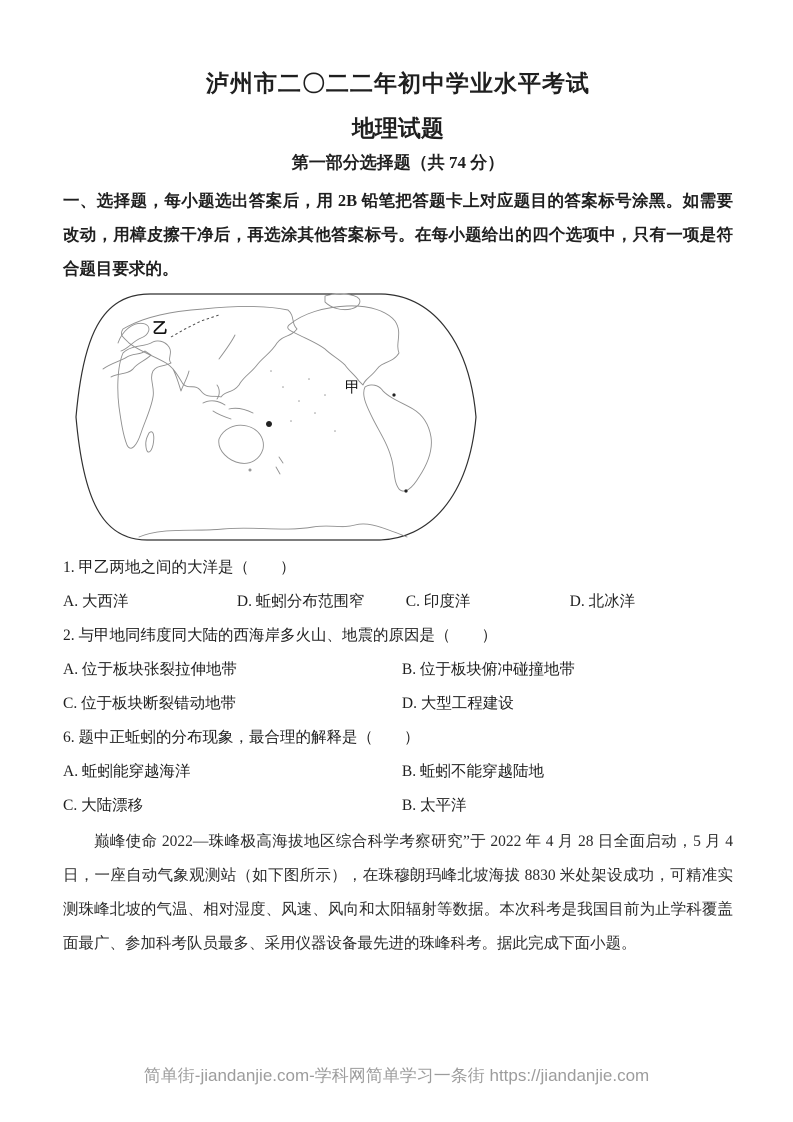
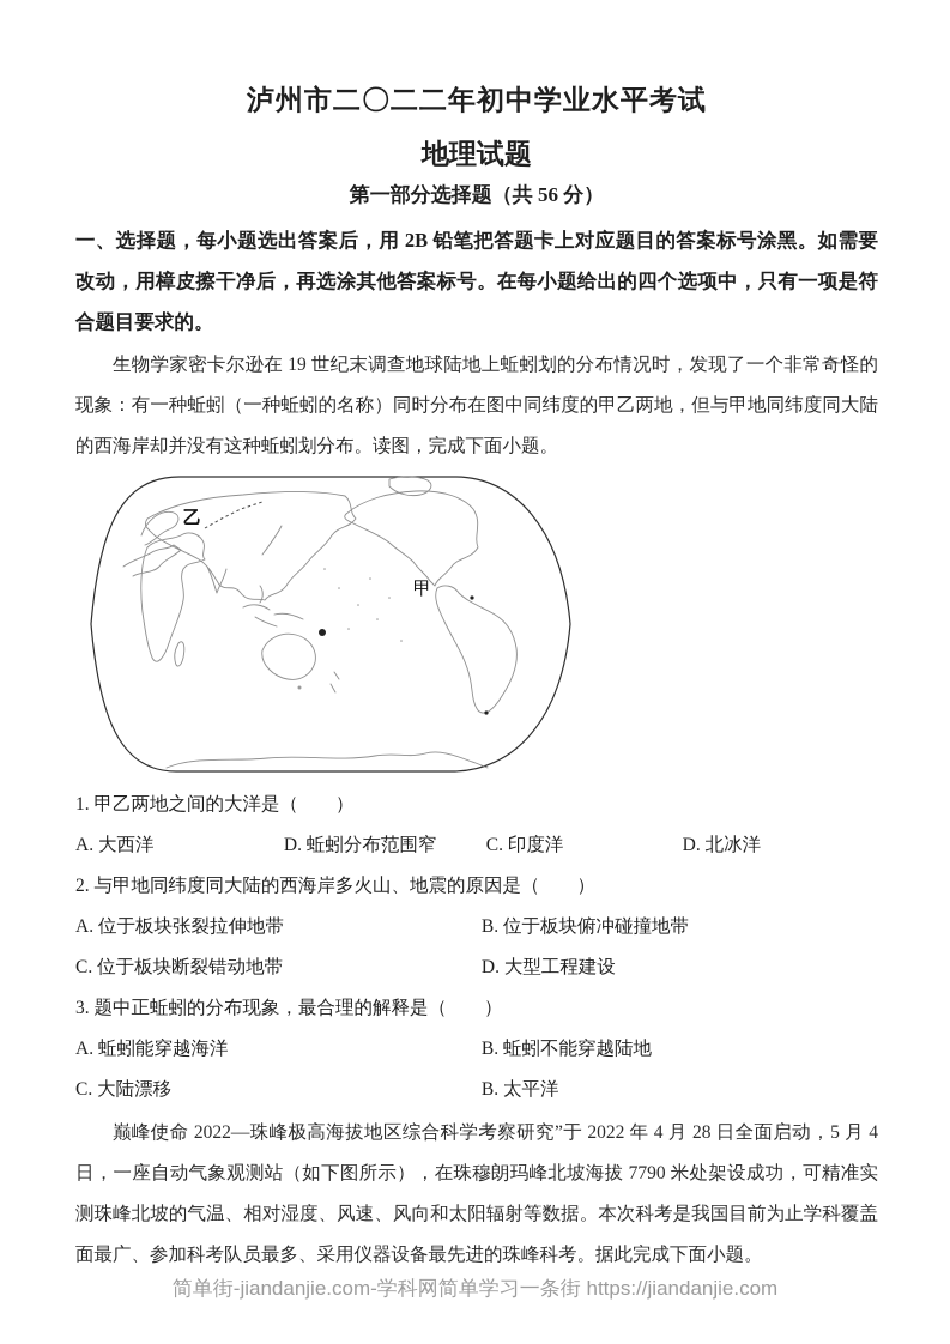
  泸州市二〇二二年初中学业水平考试
  地理试题
- 第一部分选择题（共 74 分）
+ 第一部分选择题（共 56 分）
  一、选择题，每小题选出答案后，用 2B 铅笔把答题卡上对应题目的答案标号涂黑。如需要改动，用樟皮擦干净后，再选涂其他答案标号。在每小题给出的四个选项中，只有一项是符合题目要求的。
+ 生物学家密卡尔逊在 19 世纪末调查地球陆地上蚯蚓划的分布情况时，发现了一个非常奇怪的现象：有一种蚯蚓（一种蚯蚓的名称）同时分布在图中同纬度的甲乙两地，但与甲地同纬度同大陆的西海岸却并没有这种蚯蚓划分布。读图，完成下面小题。
  乙
  甲
  1. 甲乙两地之间的大洋是（ ）
  A. 大西洋 D. 蚯蚓分布范围窄 C. 印度洋 D. 北冰洋
  2. 与甲地同纬度同大陆的西海岸多火山、地震的原因是（ ）
  A. 位于板块张裂拉伸地带 B. 位于板块俯冲碰撞地带
  C. 位于板块断裂错动地带 D. 大型工程建设
- 6. 题中正蚯蚓的分布现象，最合理的解释是（ ）
+ 3. 题中正蚯蚓的分布现象，最合理的解释是（ ）
  A. 蚯蚓能穿越海洋 B. 蚯蚓不能穿越陆地
  C. 大陆漂移 B. 太平洋
- 巅峰使命 2022—珠峰极高海拔地区综合科学考察研究”于 2022 年 4 月 28 日全面启动，5 月 4 日，一座自动气象观测站（如下图所示），在珠穆朗玛峰北坡海拔 8830 米处架设成功，可精准实测珠峰北坡的气温、相对湿度、风速、风向和太阳辐射等数据。本次科考是我国目前为止学科覆盖面最广、参加科考队员最多、采用仪器设备最先进的珠峰科考。据此完成下面小题。
+ 巅峰使命 2022—珠峰极高海拔地区综合科学考察研究”于 2022 年 4 月 28 日全面启动，5 月 4 日，一座自动气象观测站（如下图所示），在珠穆朗玛峰北坡海拔 7790 米处架设成功，可精准实测珠峰北坡的气温、相对湿度、风速、风向和太阳辐射等数据。本次科考是我国目前为止学科覆盖面最广、参加科考队员最多、采用仪器设备最先进的珠峰科考。据此完成下面小题。
  简单街-jiandanjie.com-学科网简单学习一条街 https://jiandanjie.com
